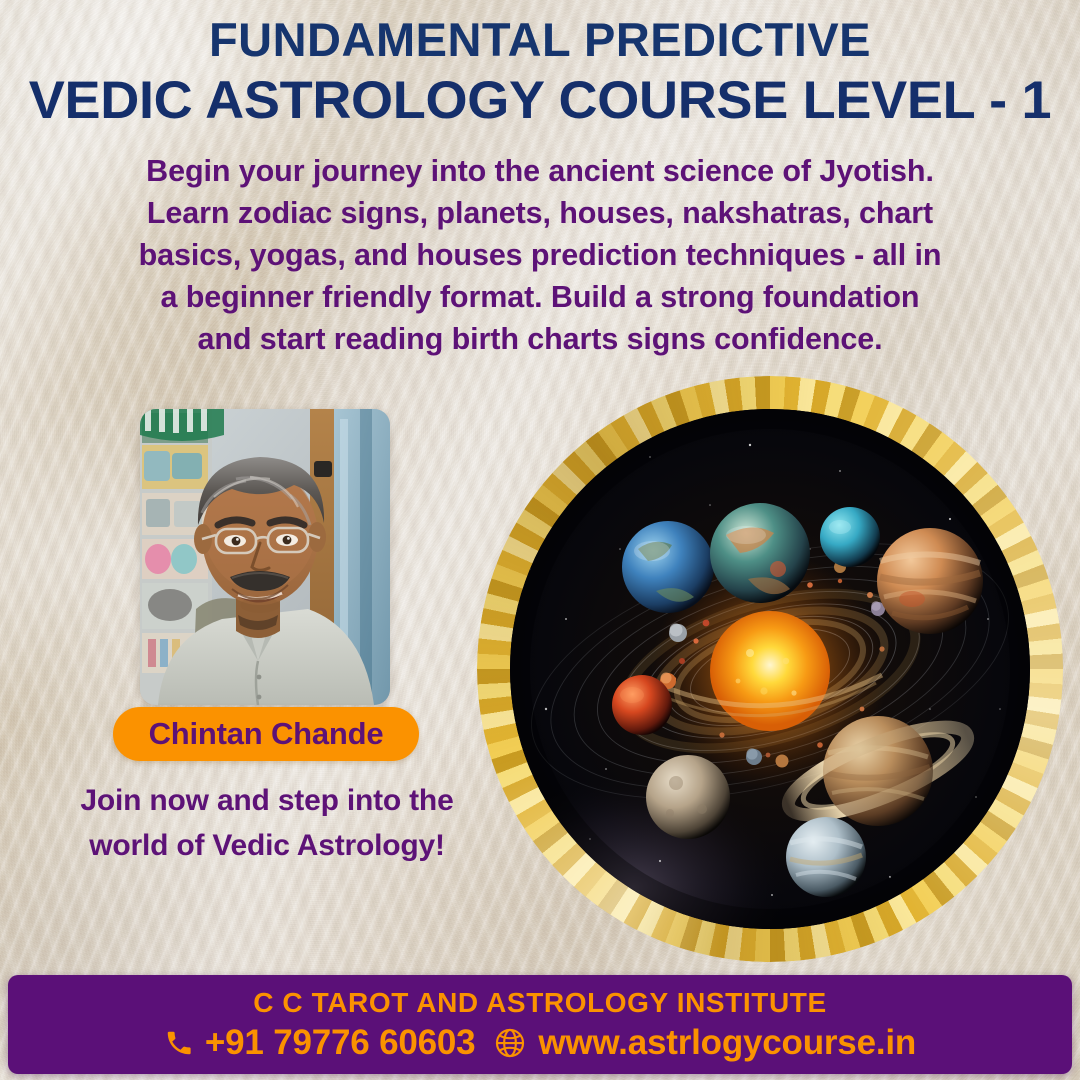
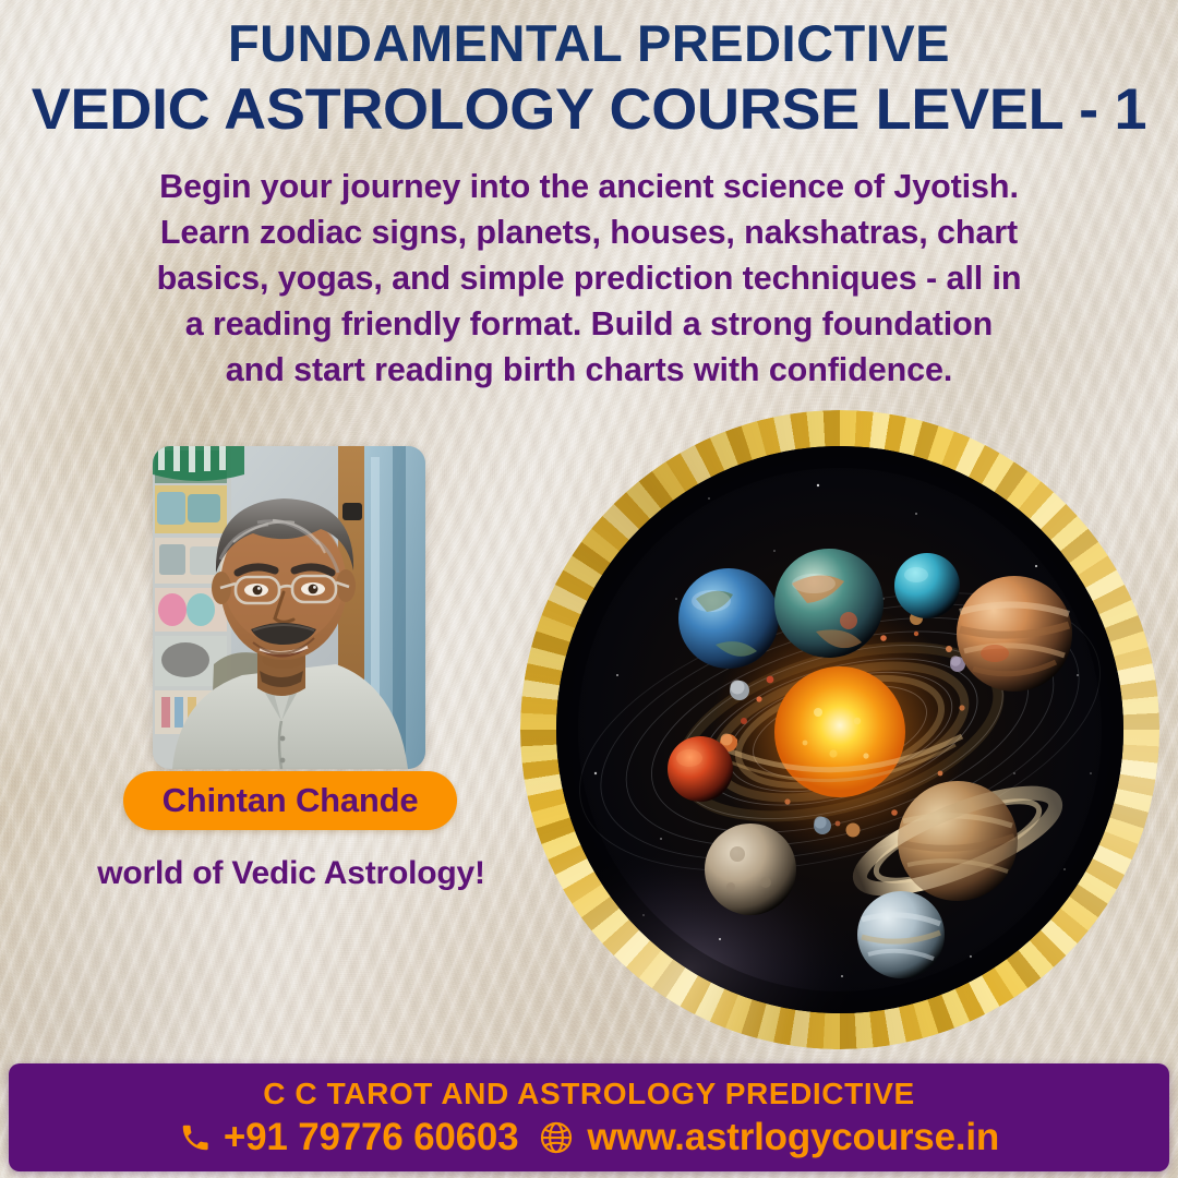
  FUNDAMENTAL PREDICTIVE
  VEDIC ASTROLOGY COURSE LEVEL - 1
  Begin your journey into the ancient science of Jyotish.
  Learn zodiac signs, planets, houses, nakshatras, chart
- basics, yogas, and houses prediction techniques - all in
+ basics, yogas, and simple prediction techniques - all in
- a beginner friendly format. Build a strong foundation
+ a reading friendly format. Build a strong foundation
- and start reading birth charts signs confidence.
+ and start reading birth charts with confidence.
  Chintan Chande
- Join now and step into the
  world of Vedic Astrology!
- C C TAROT AND ASTROLOGY INSTITUTE
+ C C TAROT AND ASTROLOGY PREDICTIVE
  +91 79776 60603
  www.astrlogycourse.in
